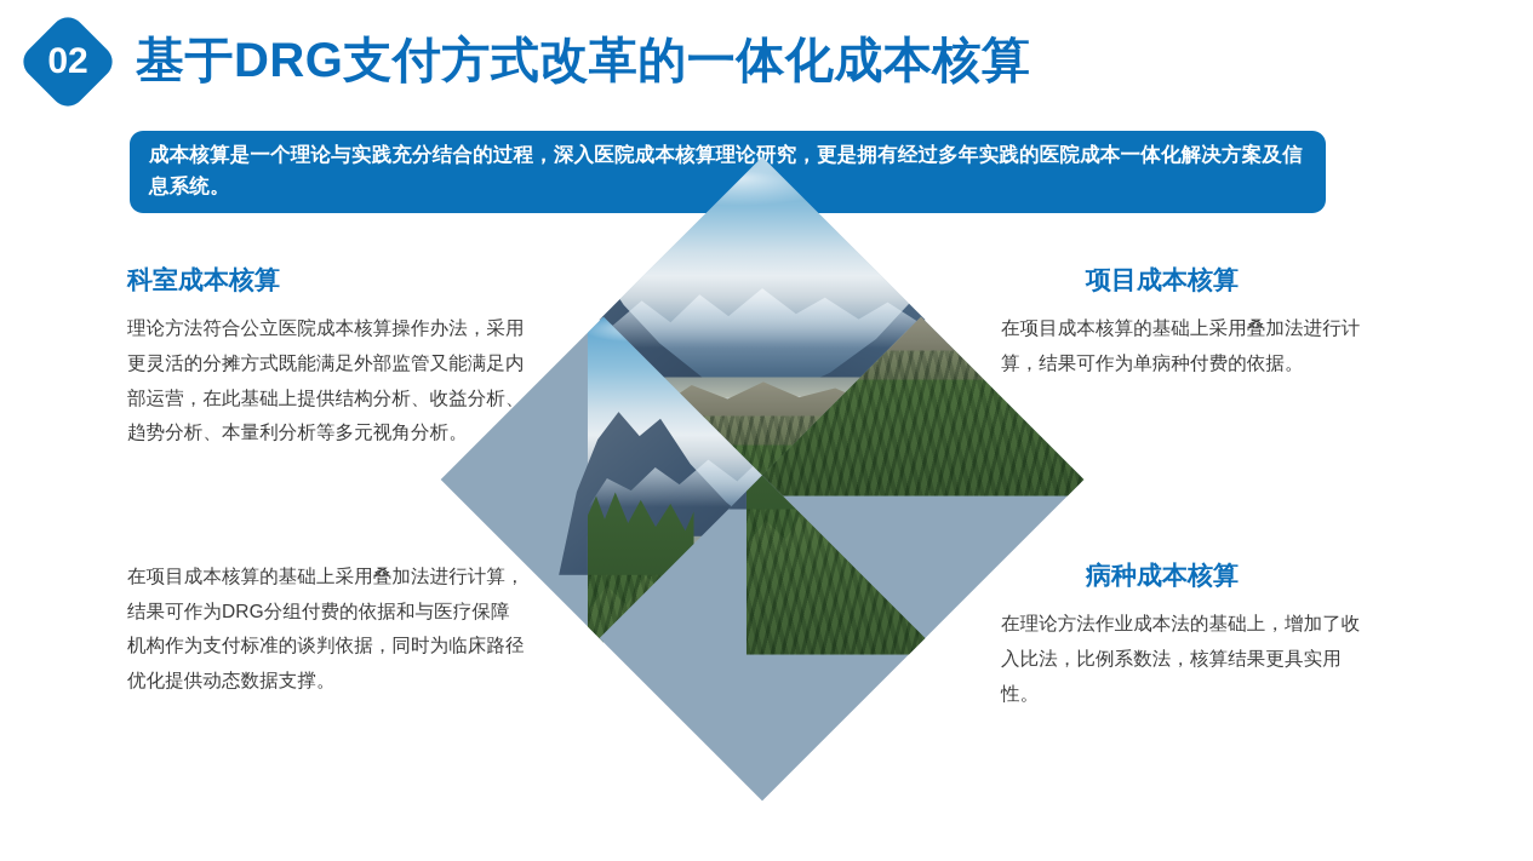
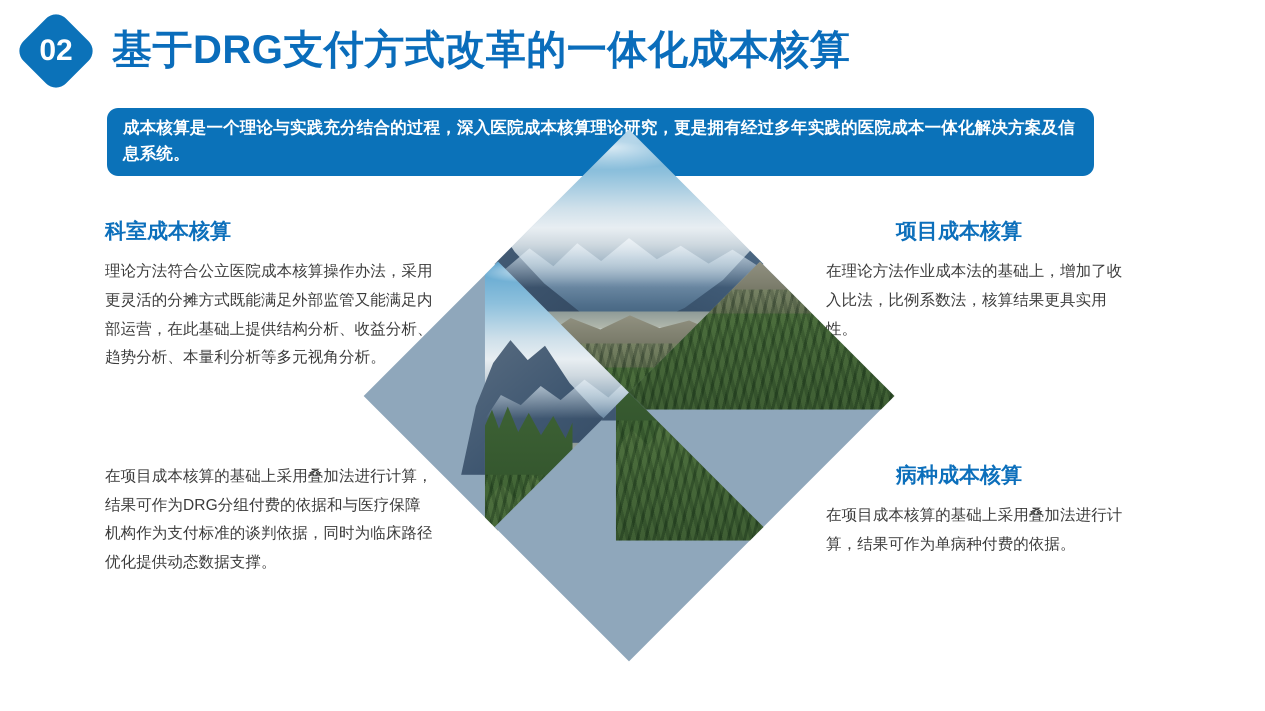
  02
  基于DRG支付方式改革的一体化成本核算
  成本核算是一个理论与实践充分结合的过程，深入医院成本核算理论研究，更是拥有经过多年实践的医院成本一体化解决方案及信息系统。
  科室成本核算
  理论方法符合公立医院成本核算操作办法，采用更灵活的分摊方式既能满足外部监管又能满足内部运营，在此基础上提供结构分析、收益分析、趋势分析、本量利分析等多元视角分析。
  项目成本核算
- 在项目成本核算的基础上采用叠加法进行计算，结果可作为单病种付费的依据。
+ 在理论方法作业成本法的基础上，增加了收入比法，比例系数法，核算结果更具实用性。
  在项目成本核算的基础上采用叠加法进行计算，结果可作为DRG分组付费的依据和与医疗保障机构作为支付标准的谈判依据，同时为临床路径优化提供动态数据支撑。
  病种成本核算
- 在理论方法作业成本法的基础上，增加了收入比法，比例系数法，核算结果更具实用性。
+ 在项目成本核算的基础上采用叠加法进行计算，结果可作为单病种付费的依据。
